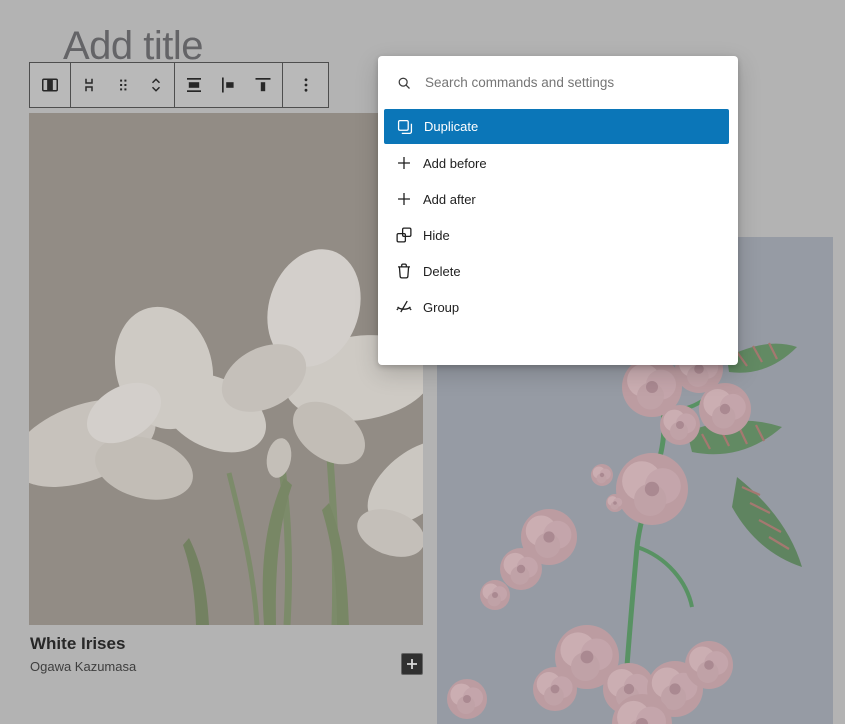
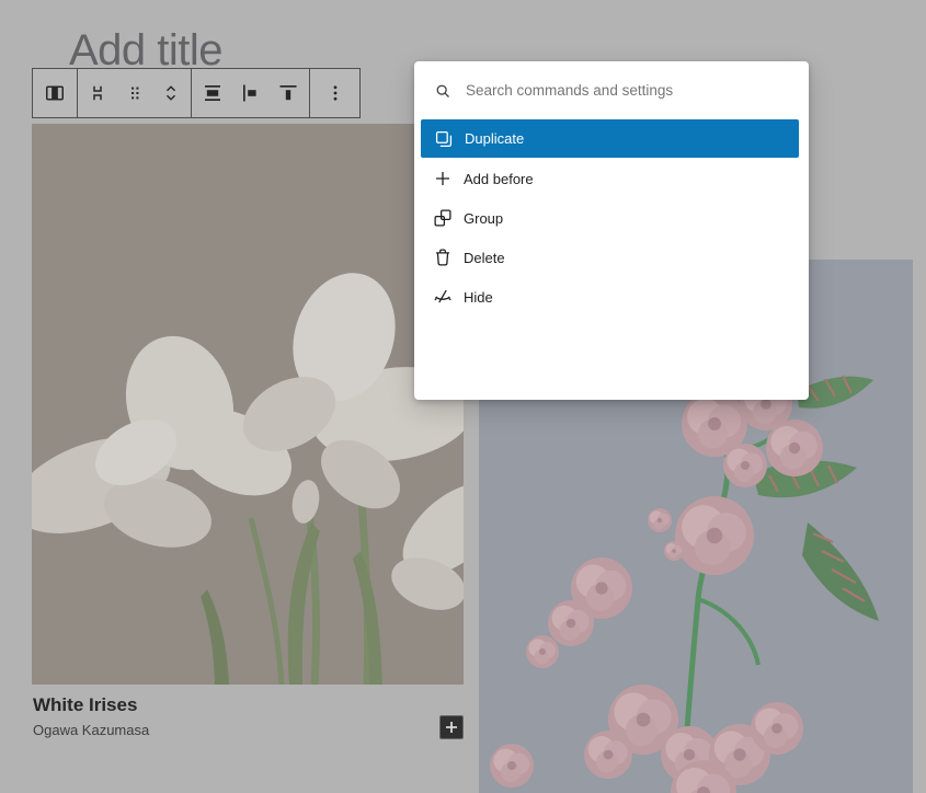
  Add title
  White Irises
  Ogawa Kazumasa
  Search commands and settings
  Duplicate
  Add before
- Add after
- Hide
+ Group
  Delete
- Group
+ Hide
